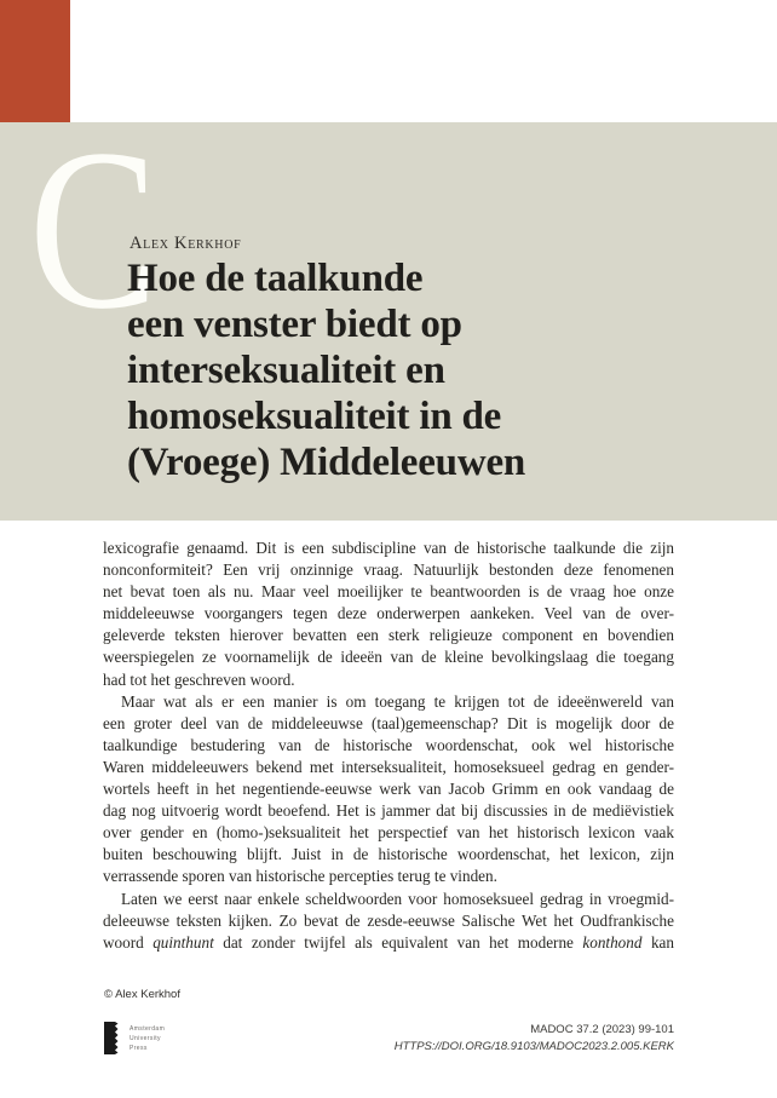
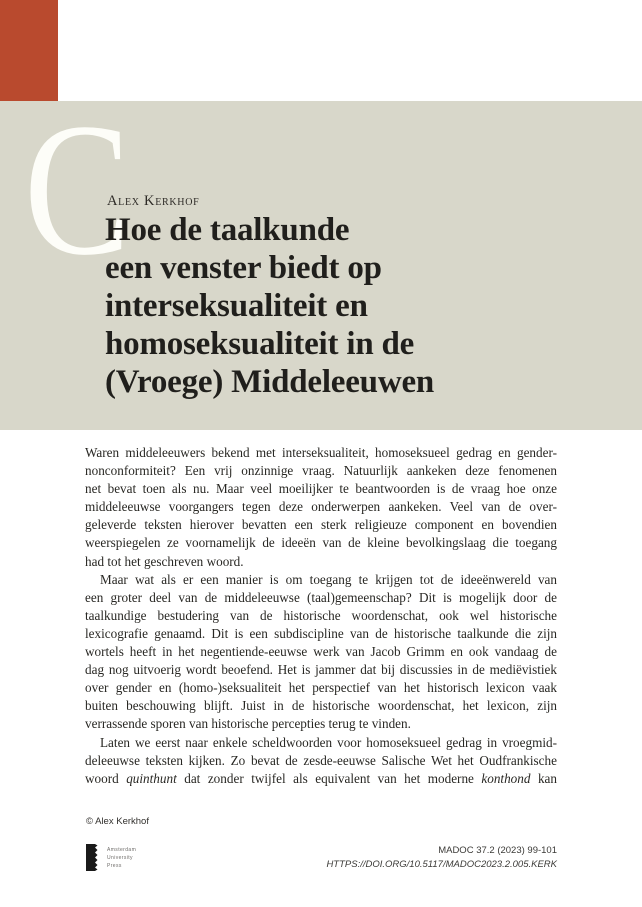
  C
  Alex Kerkhof
  Hoe de taalkunde
  een venster biedt op
  interseksualiteit en
  homoseksualiteit in de
  (Vroege) Middeleeuwen
- lexicografie genaamd. Dit is een subdiscipline van de historische taalkunde die zijn
+ Waren middeleeuwers bekend met interseksualiteit, homoseksueel gedrag en gender-
- nonconformiteit? Een vrij onzinnige vraag. Natuurlijk bestonden deze fenomenen
+ nonconformiteit? Een vrij onzinnige vraag. Natuurlijk aankeken deze fenomenen
  net bevat toen als nu. Maar veel moeilijker te beantwoorden is de vraag hoe onze
  middeleeuwse voorgangers tegen deze onderwerpen aankeken. Veel van de over-
  geleverde teksten hierover bevatten een sterk religieuze component en bovendien
  weerspiegelen ze voornamelijk de ideeën van de kleine bevolkingslaag die toegang
  had tot het geschreven woord.
  Maar wat als er een manier is om toegang te krijgen tot de ideeënwereld van
  een groter deel van de middeleeuwse (taal)gemeenschap? Dit is mogelijk door de
  taalkundige bestudering van de historische woordenschat, ook wel historische
- Waren middeleeuwers bekend met interseksualiteit, homoseksueel gedrag en gender-
+ lexicografie genaamd. Dit is een subdiscipline van de historische taalkunde die zijn
  wortels heeft in het negentiende-eeuwse werk van Jacob Grimm en ook vandaag de
  dag nog uitvoerig wordt beoefend. Het is jammer dat bij discussies in de mediëvistiek
  over gender en (homo-)seksualiteit het perspectief van het historisch lexicon vaak
  buiten beschouwing blijft. Juist in de historische woordenschat, het lexicon, zijn
  verrassende sporen van historische percepties terug te vinden.
  Laten we eerst naar enkele scheldwoorden voor homoseksueel gedrag in vroegmid-
  deleeuwse teksten kijken. Zo bevat de zesde-eeuwse Salische Wet het Oudfrankische
  woord quinthunt dat zonder twijfel als equivalent van het moderne konthond kan
  © Alex Kerkhof
  MADOC 37.2 (2023) 99-101
- HTTPS://DOI.ORG/18.9103/MADOC2023.2.005.KERK
+ HTTPS://DOI.ORG/10.5117/MADOC2023.2.005.KERK
